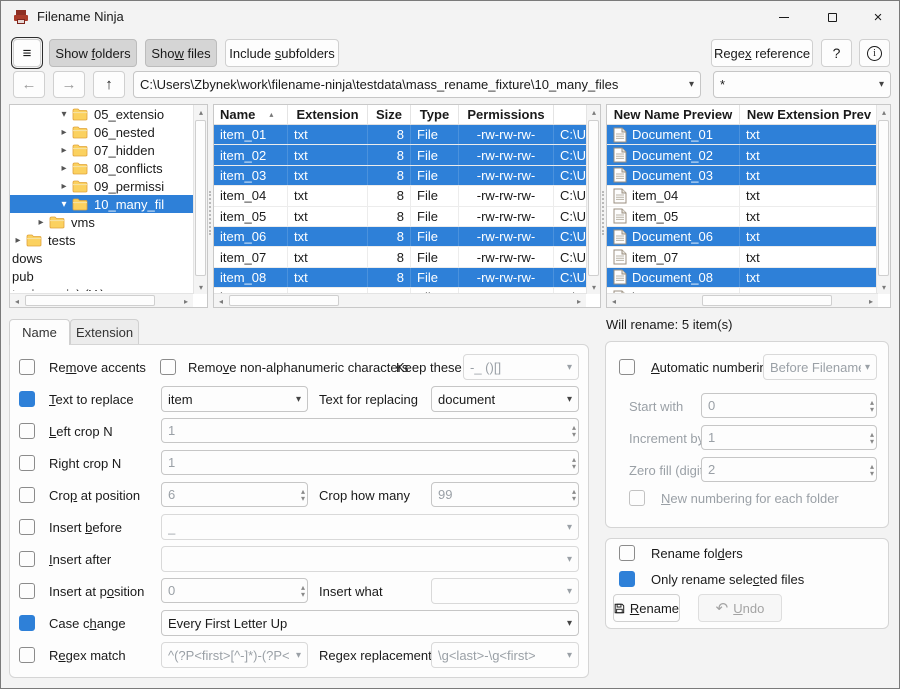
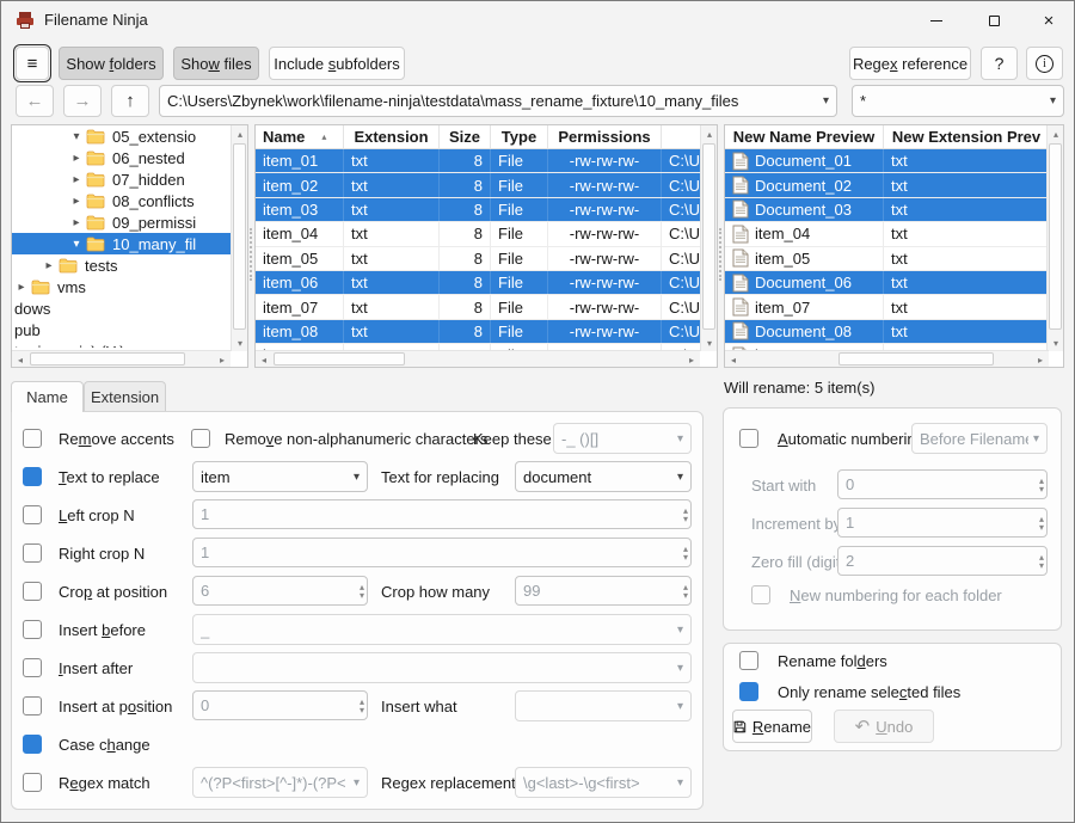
  Filename Ninja
  ×
  ≡
  Show folders
  Show files
  Include subfolders
  Regex reference
  ?
  i
  ←
  →
  ↑
  C:\Users\Zbynek\work\filename-ninja\testdata\mass_rename_fixture\10_many_files
  *
  ▾
  05_extensio
  ▸
  06_nested
  ▸
  07_hidden
  ▸
  08_conflicts
  ▸
  09_permissi
  ▾
  10_many_fil
  ▸
- vms
+ tests
  ▸
- tests
+ vms
  dows
  pub
  Name
  ▴
  Extension
  Size
  Type
  Permissions
  item_01
  txt
  8
  File
  -rw-rw-rw-
  C:\U
  item_02
  txt
  8
  File
  -rw-rw-rw-
  C:\U
  item_03
  txt
  8
  File
  -rw-rw-rw-
  C:\U
  item_04
  txt
  8
  File
  -rw-rw-rw-
  C:\U
  item_05
  txt
  8
  File
  -rw-rw-rw-
  C:\U
  item_06
  txt
  8
  File
  -rw-rw-rw-
  C:\U
  item_07
  txt
  8
  File
  -rw-rw-rw-
  C:\U
  item_08
  txt
  8
  File
  -rw-rw-rw-
  C:\U
  New Name Preview
  New Extension Prev
  Document_01
  txt
  Document_02
  txt
  Document_03
  txt
  item_04
  txt
  item_05
  txt
  Document_06
  txt
  item_07
  txt
  Document_08
  txt
  Name
  Extension
  Remove accents
  Remove non-alphanumeric characters
  Keep these
  -_ ()[]
  Text to replace
  item
  Text for replacing
  document
  Left crop N
  1
  Right crop N
  1
  Crop at position
  6
  Crop how many
  99
  Insert before
  _
  Insert after
  Insert at position
  0
  Insert what
  Case change
- Every First Letter Up
  Regex match
  ^(?P<first>[^-]*)-(?P<
  Regex replacement
  \g<last>-\g<first>
  Will rename: 5 item(s)
  Automatic numberi
  Before Filenam
  Start with
  0
  Increment b
  1
  Zero fill (digi
  2
  New numbering for each folder
  Rename folders
  Only rename selected files
  Rename
  ↶
  Undo
